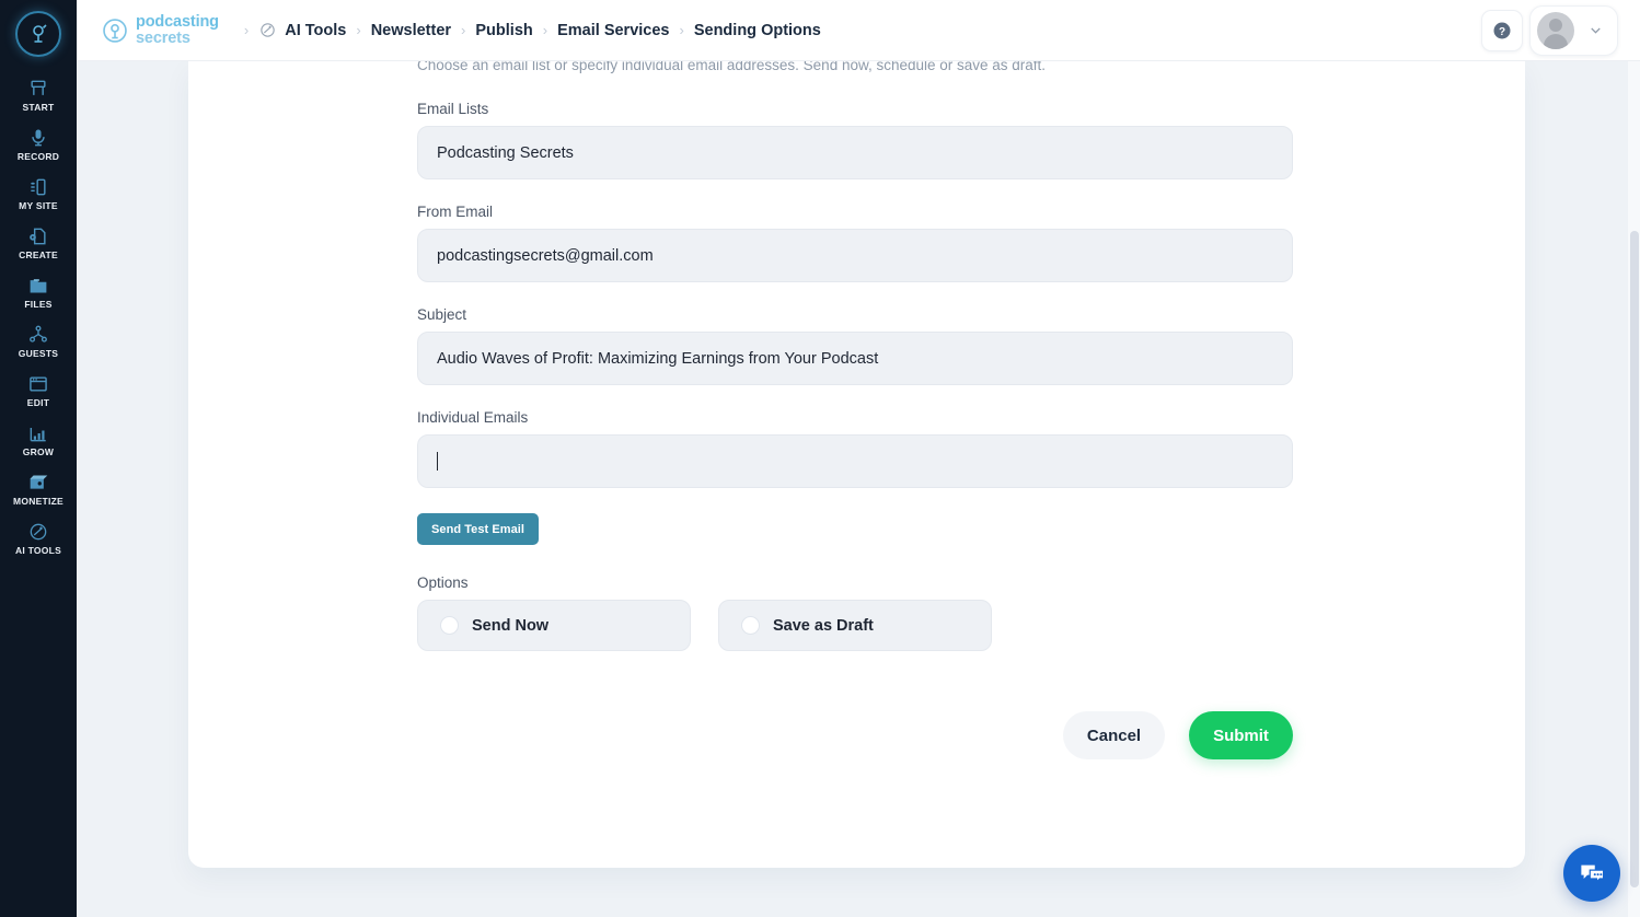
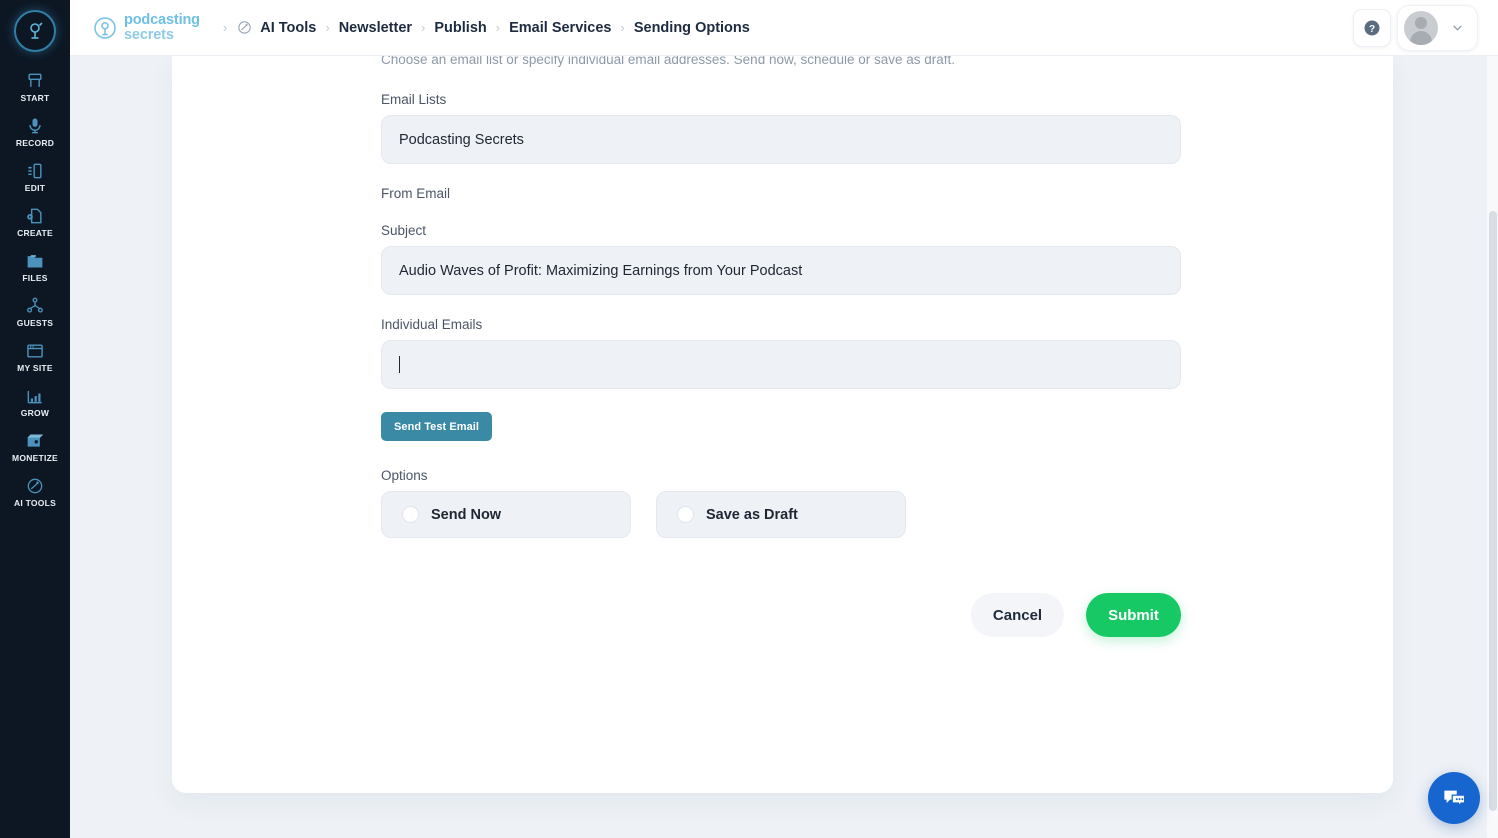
  START
  RECORD
- MY SITE
+ EDIT
  CREATE
  FILES
  GUESTS
- EDIT
+ MY SITE
  GROW
  MONETIZE
  AI TOOLS
  podcasting
  secrets
  ›
  AI Tools
  ›
  Newsletter
  ›
  Publish
  ›
  Email Services
  ›
  Sending Options
  ?
  Choose an email list or specify individual email addresses. Send now, schedule or save as draft.
  Email Lists
  Podcasting Secrets
  From Email
- podcastingsecrets@gmail.com
  Subject
  Audio Waves of Profit: Maximizing Earnings from Your Podcast
  Individual Emails
  Send Test Email
  Options
  Send Now
  Save as Draft
  Cancel
  Submit
